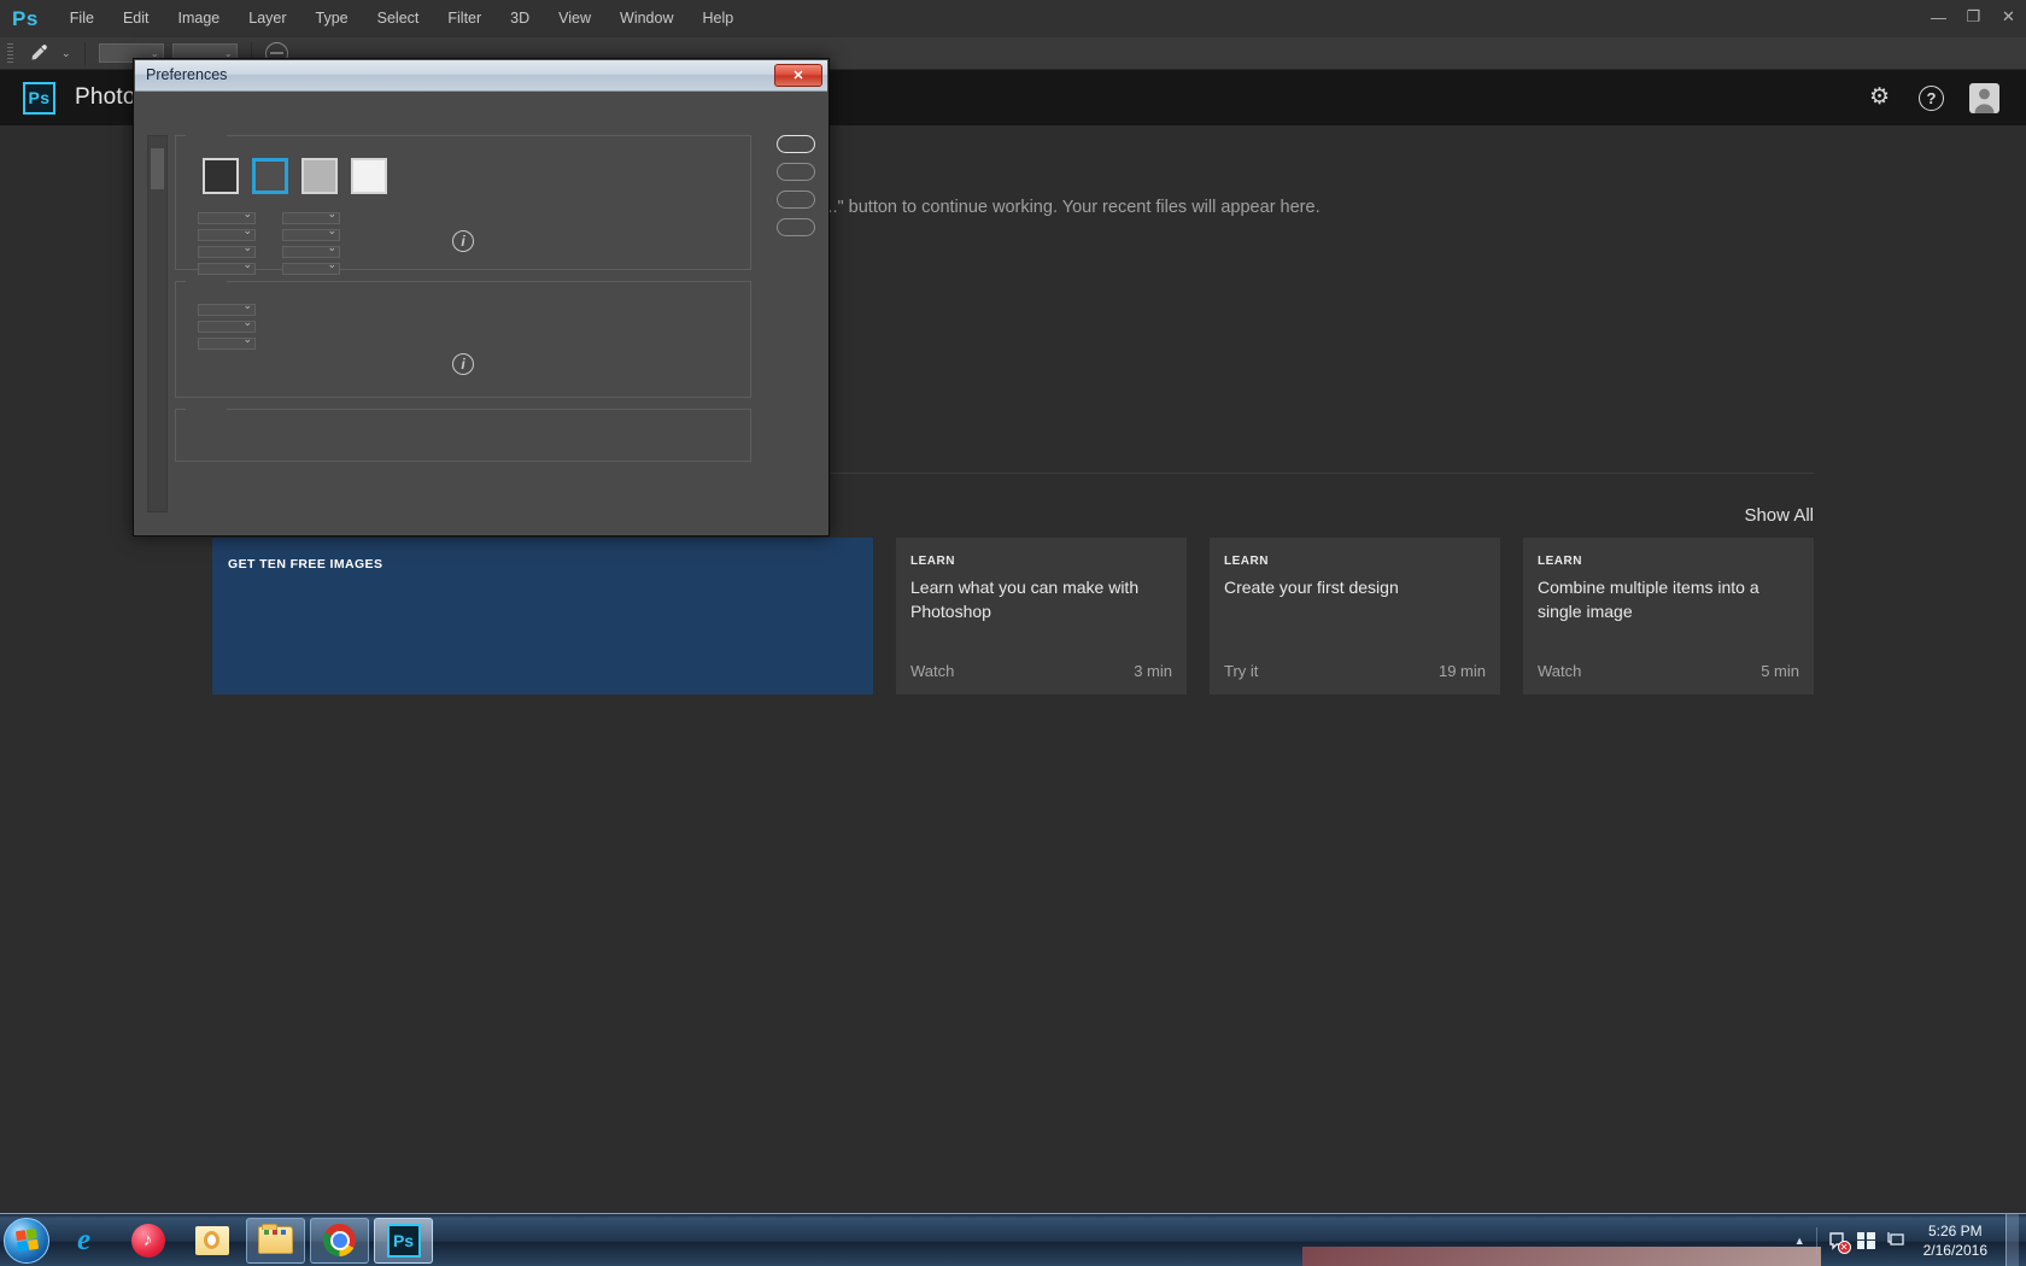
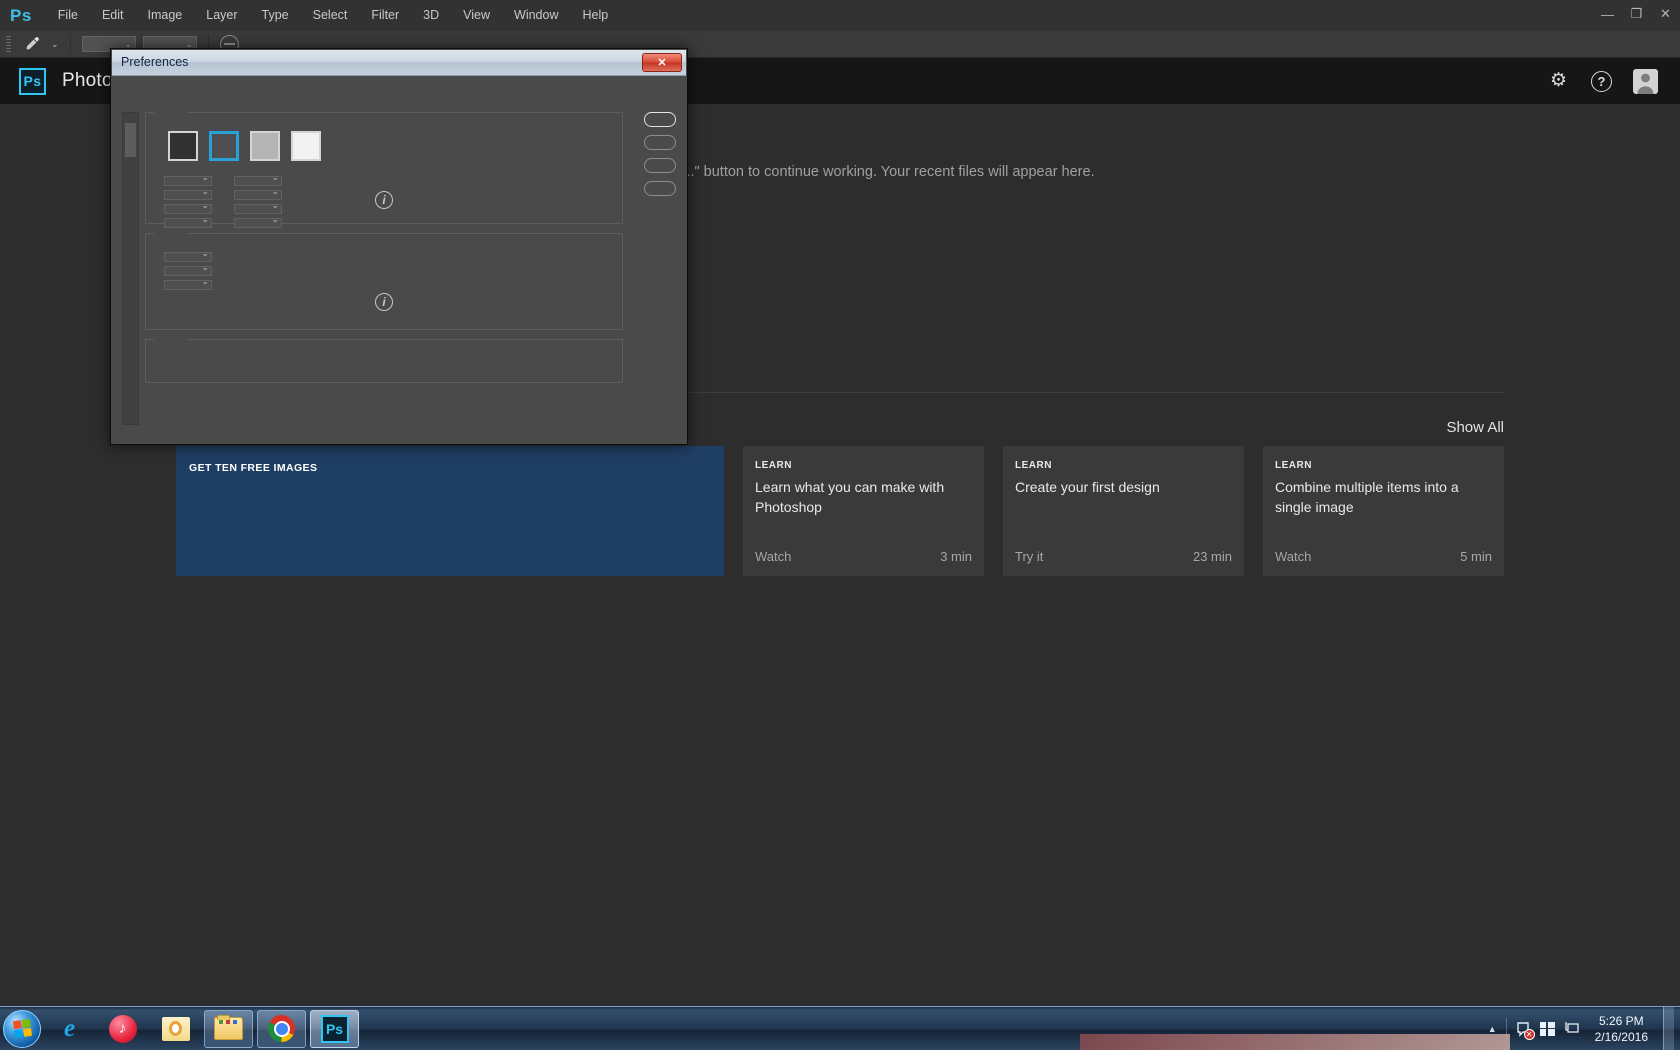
  Ps
  File
  Edit
  Image
  Layer
  Type
  Select
  Filter
  3D
  View
  Window
  Help
  —
  ❐
  ✕
  ⌄
  ⌄
  ⌄
  Ps
  ⚙
  ?
  .." button to continue working. Your recent files will appear here.
  Show All
  GET TEN FREE IMAGES
  LEARN
  Learn what you can make with Photoshop
  Watch
  3 min
  LEARN
  Create your first design
  Try it
- 19 min
+ 23 min
  LEARN
  Combine multiple items into a single image
  Watch
  5 min
  Preferences
  ✕
  i
  i
  e
  ♪
  Ps
  ▲
  ✕
  5:26 PM
  2/16/2016
